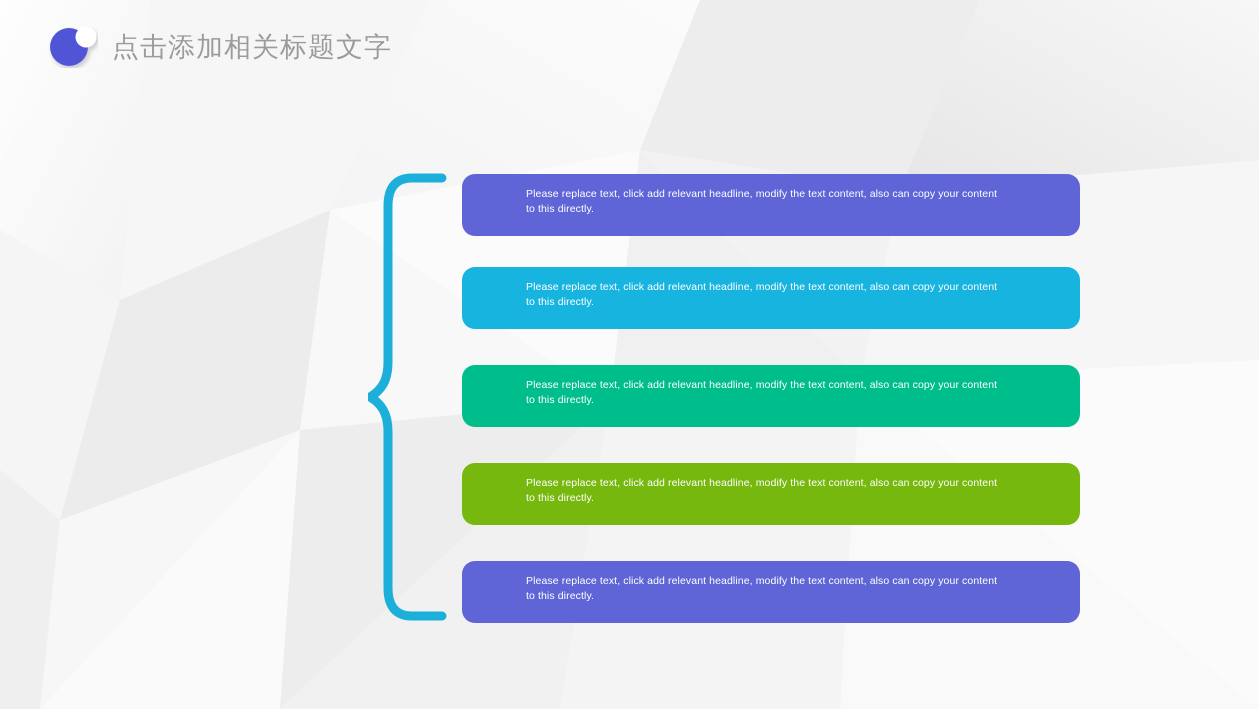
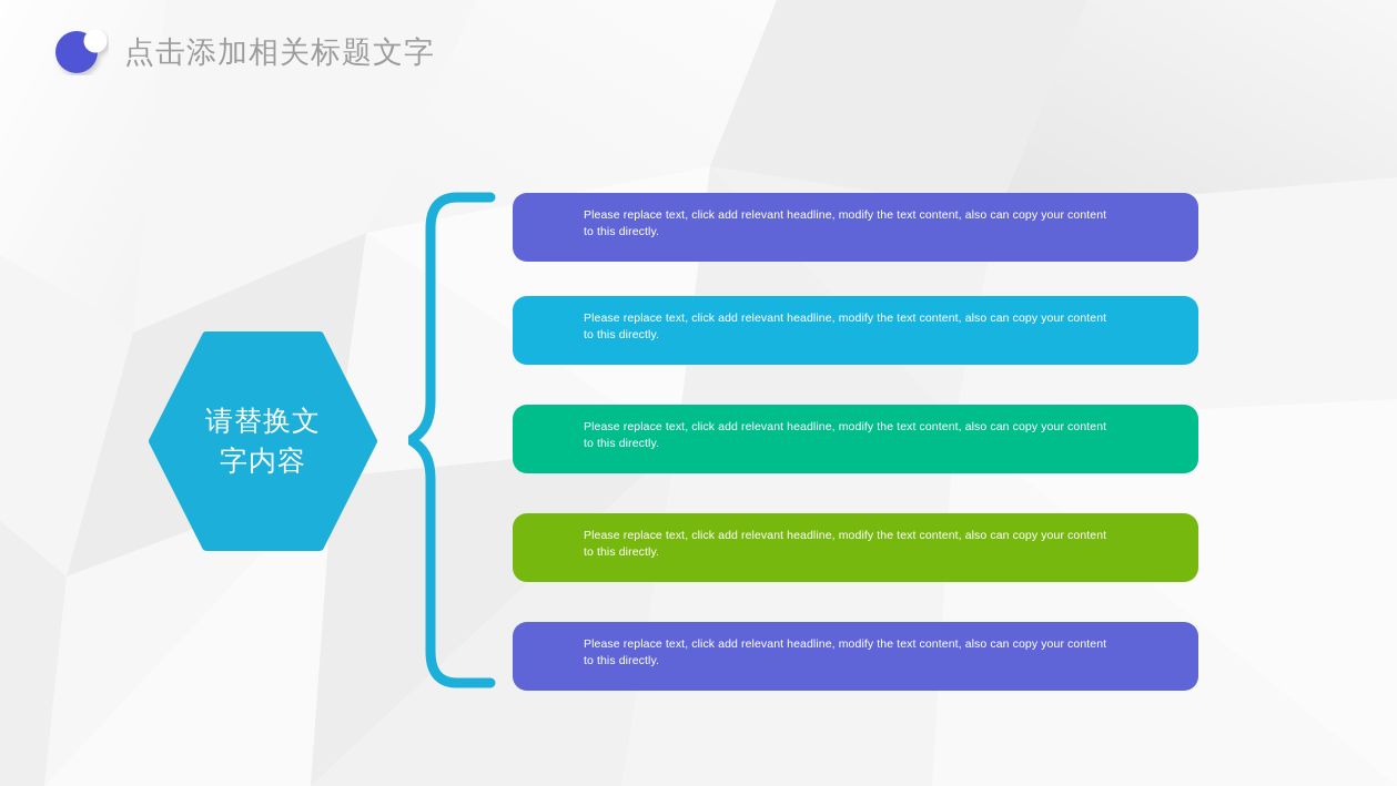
  点击添加相关标题文字
+ 请替换文
+ 字内容
  Please replace text, click add relevant headline, modify the text content, also can copy your content to this directly.
  Please replace text, click add relevant headline, modify the text content, also can copy your content to this directly.
  Please replace text, click add relevant headline, modify the text content, also can copy your content to this directly.
  Please replace text, click add relevant headline, modify the text content, also can copy your content to this directly.
  Please replace text, click add relevant headline, modify the text content, also can copy your content to this directly.
